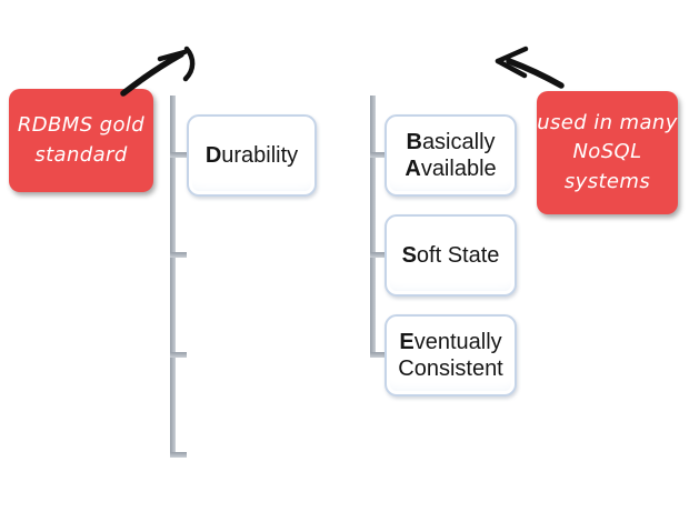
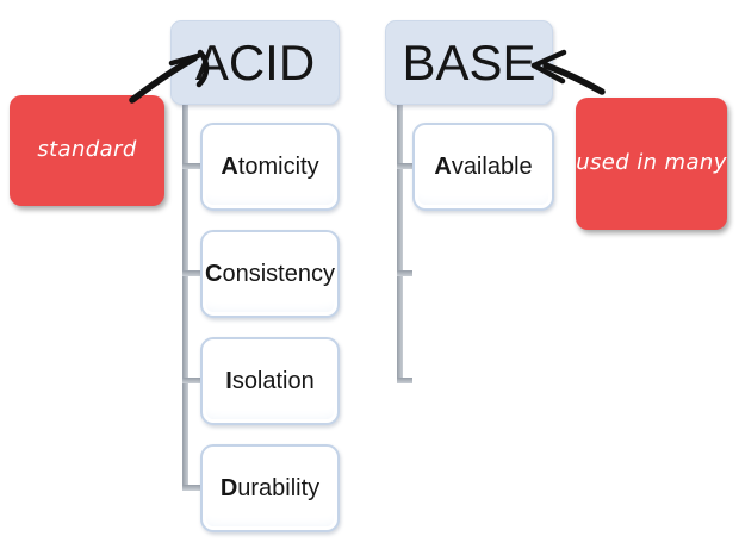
+ ACID
+ BASE
+ Atomicity
+ Consistency
+ Isolation
  Durability
- Basically
  Available
- Soft State
- Eventually
- Consistent
- RDBMS gold
  standard
  used in many
- NoSQL
- systems
